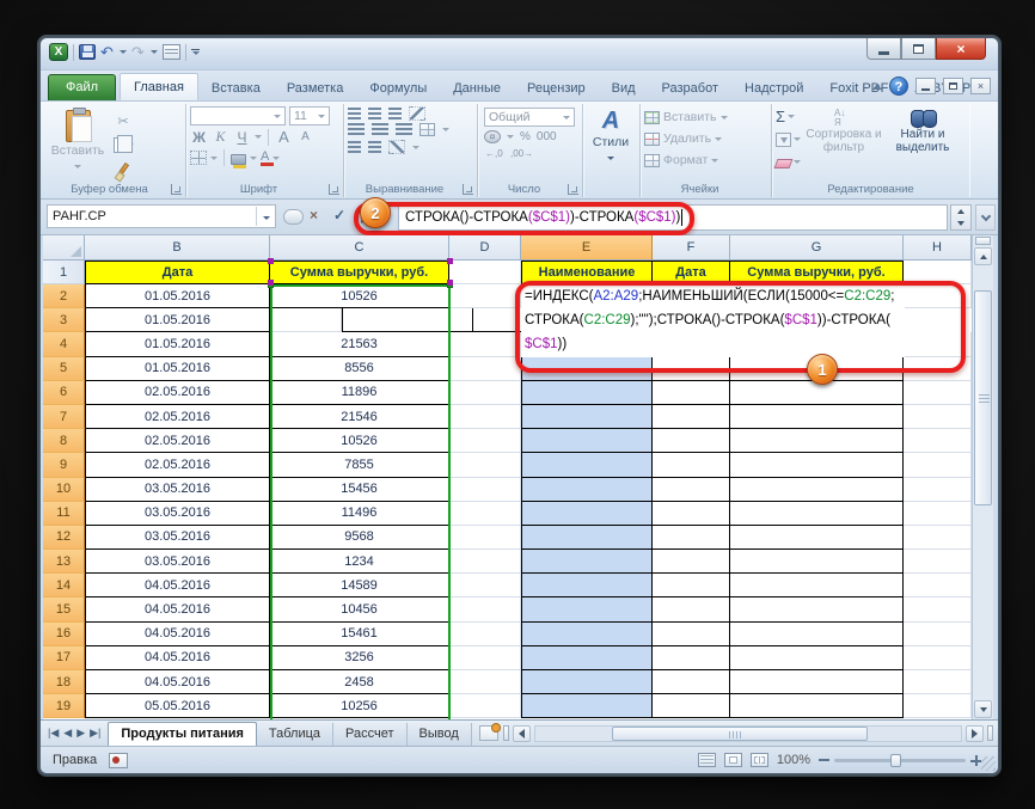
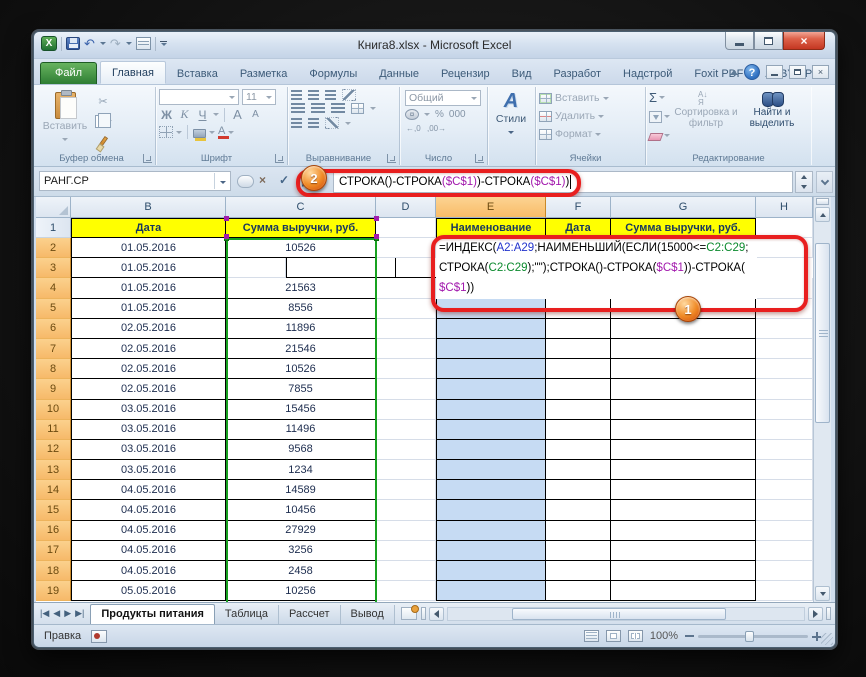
  X
  ↶
  ↷
+ Книга8.xlsx - Microsoft Excel
  ×
  Файл
  Главная
  Вставка
  Разметка
  Формулы
  Данные
  Рецензир
  Вид
  Разработ
  Надстрой
  Foxit PDF
  ?
  ×
  Вставить
  ✂
  Буфер обмена
  11
  Ж
  К
  Ч
  А
  А
  А
  Шрифт
  Выравнивание
  Общий
  ¤
  %
  000
  ←,0
  ,00→
  Число
  А
  Стили
  Вставить
  Удалить
  Формат
  Ячейки
  Σ
  А↓
  Я
  Сортировка и фильтр
  Найти и выделить
  Редактирование
  РАНГ.СР
  ×
  ✓
  СТРОКА()-СТРОКА($C$1))-СТРОКА($C$1))
  2
  B
  C
  D
  E
  F
  G
  H
  1
  Дата
  Сумма выручки, руб.
  Наименование
  Дата
  Сумма выручки, руб.
  2
  01.05.2016
  10526
  3
  01.05.2016
  4
  01.05.2016
  21563
  5
  01.05.2016
  8556
  6
  02.05.2016
  11896
  7
  02.05.2016
  21546
  8
  02.05.2016
  10526
  9
  02.05.2016
  7855
  10
  03.05.2016
  15456
  11
  03.05.2016
  11496
  12
  03.05.2016
  9568
  13
  03.05.2016
  1234
  14
  04.05.2016
  14589
  15
  04.05.2016
  10456
  16
  04.05.2016
- 15461
+ 27929
  17
  04.05.2016
  3256
  18
  04.05.2016
  2458
  19
  05.05.2016
  10256
  =ИНДЕКС(A2:A29;НАИМЕНЬШИЙ(ЕСЛИ(15000<=C2:C29;
  СТРОКА(C2:C29);"");СТРОКА()-СТРОКА($C$1))-СТРОКА(
  $C$1))
  1
  |◀
  ◀
  ▶
  ▶|
  Продукты питания
  Таблица
  Рассчет
  Вывод
  Правка
  100%
